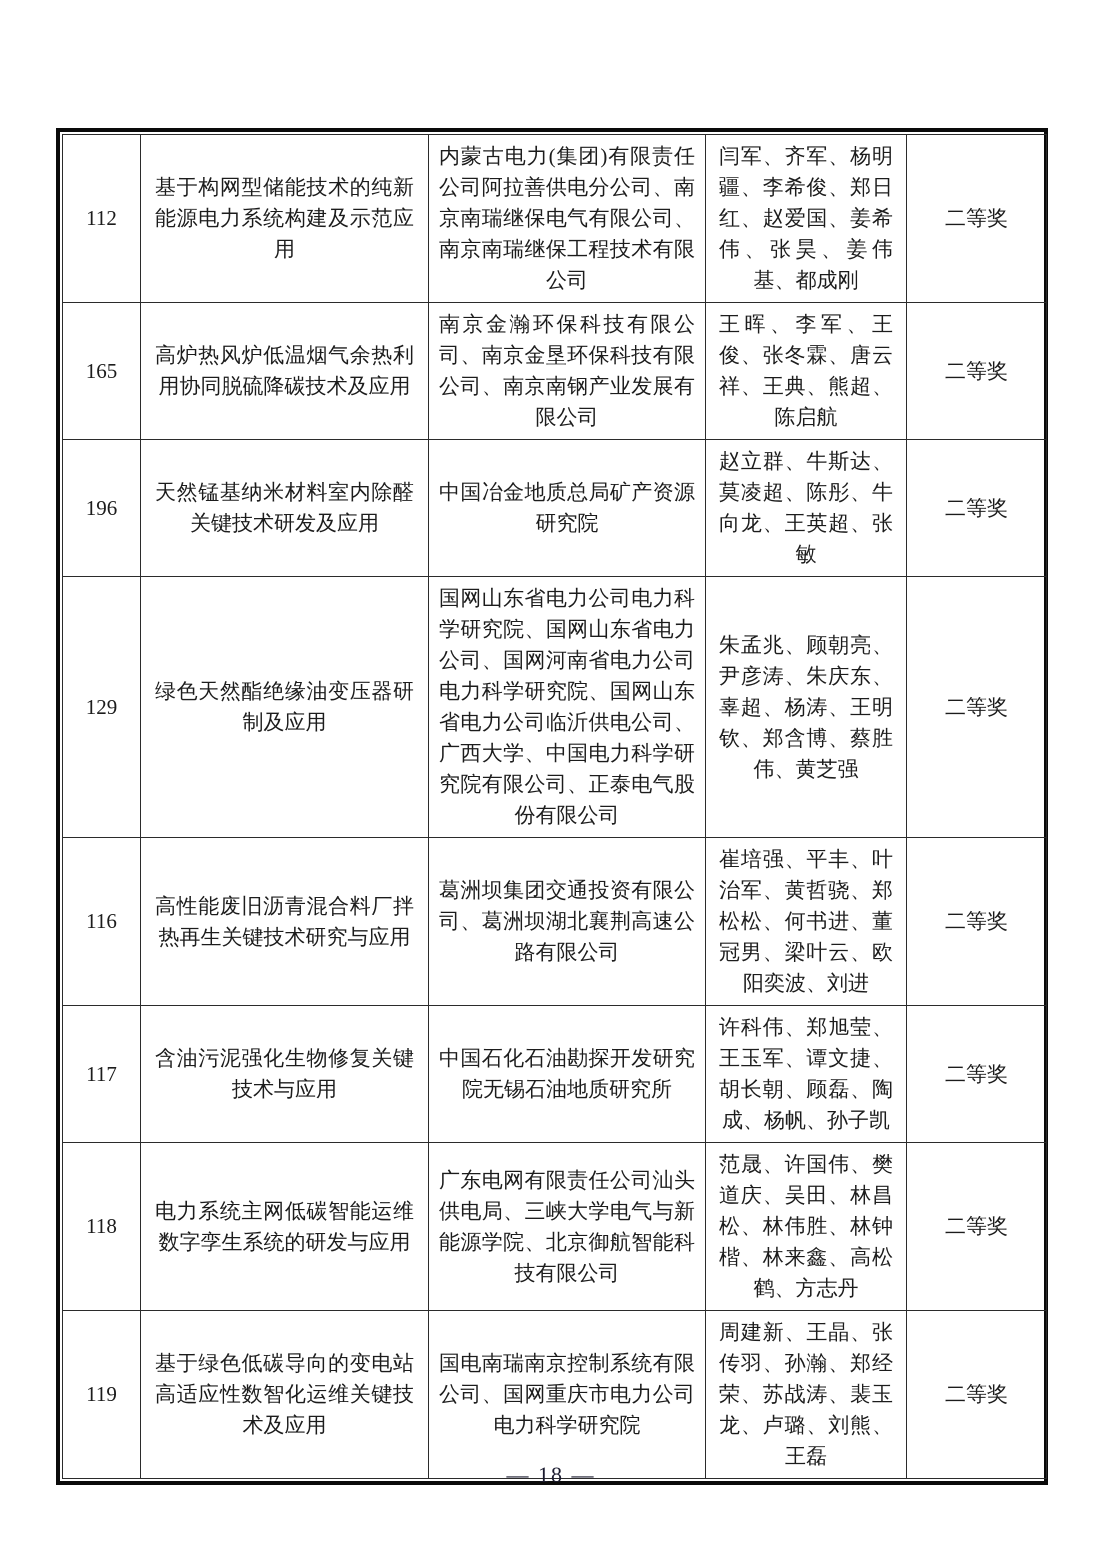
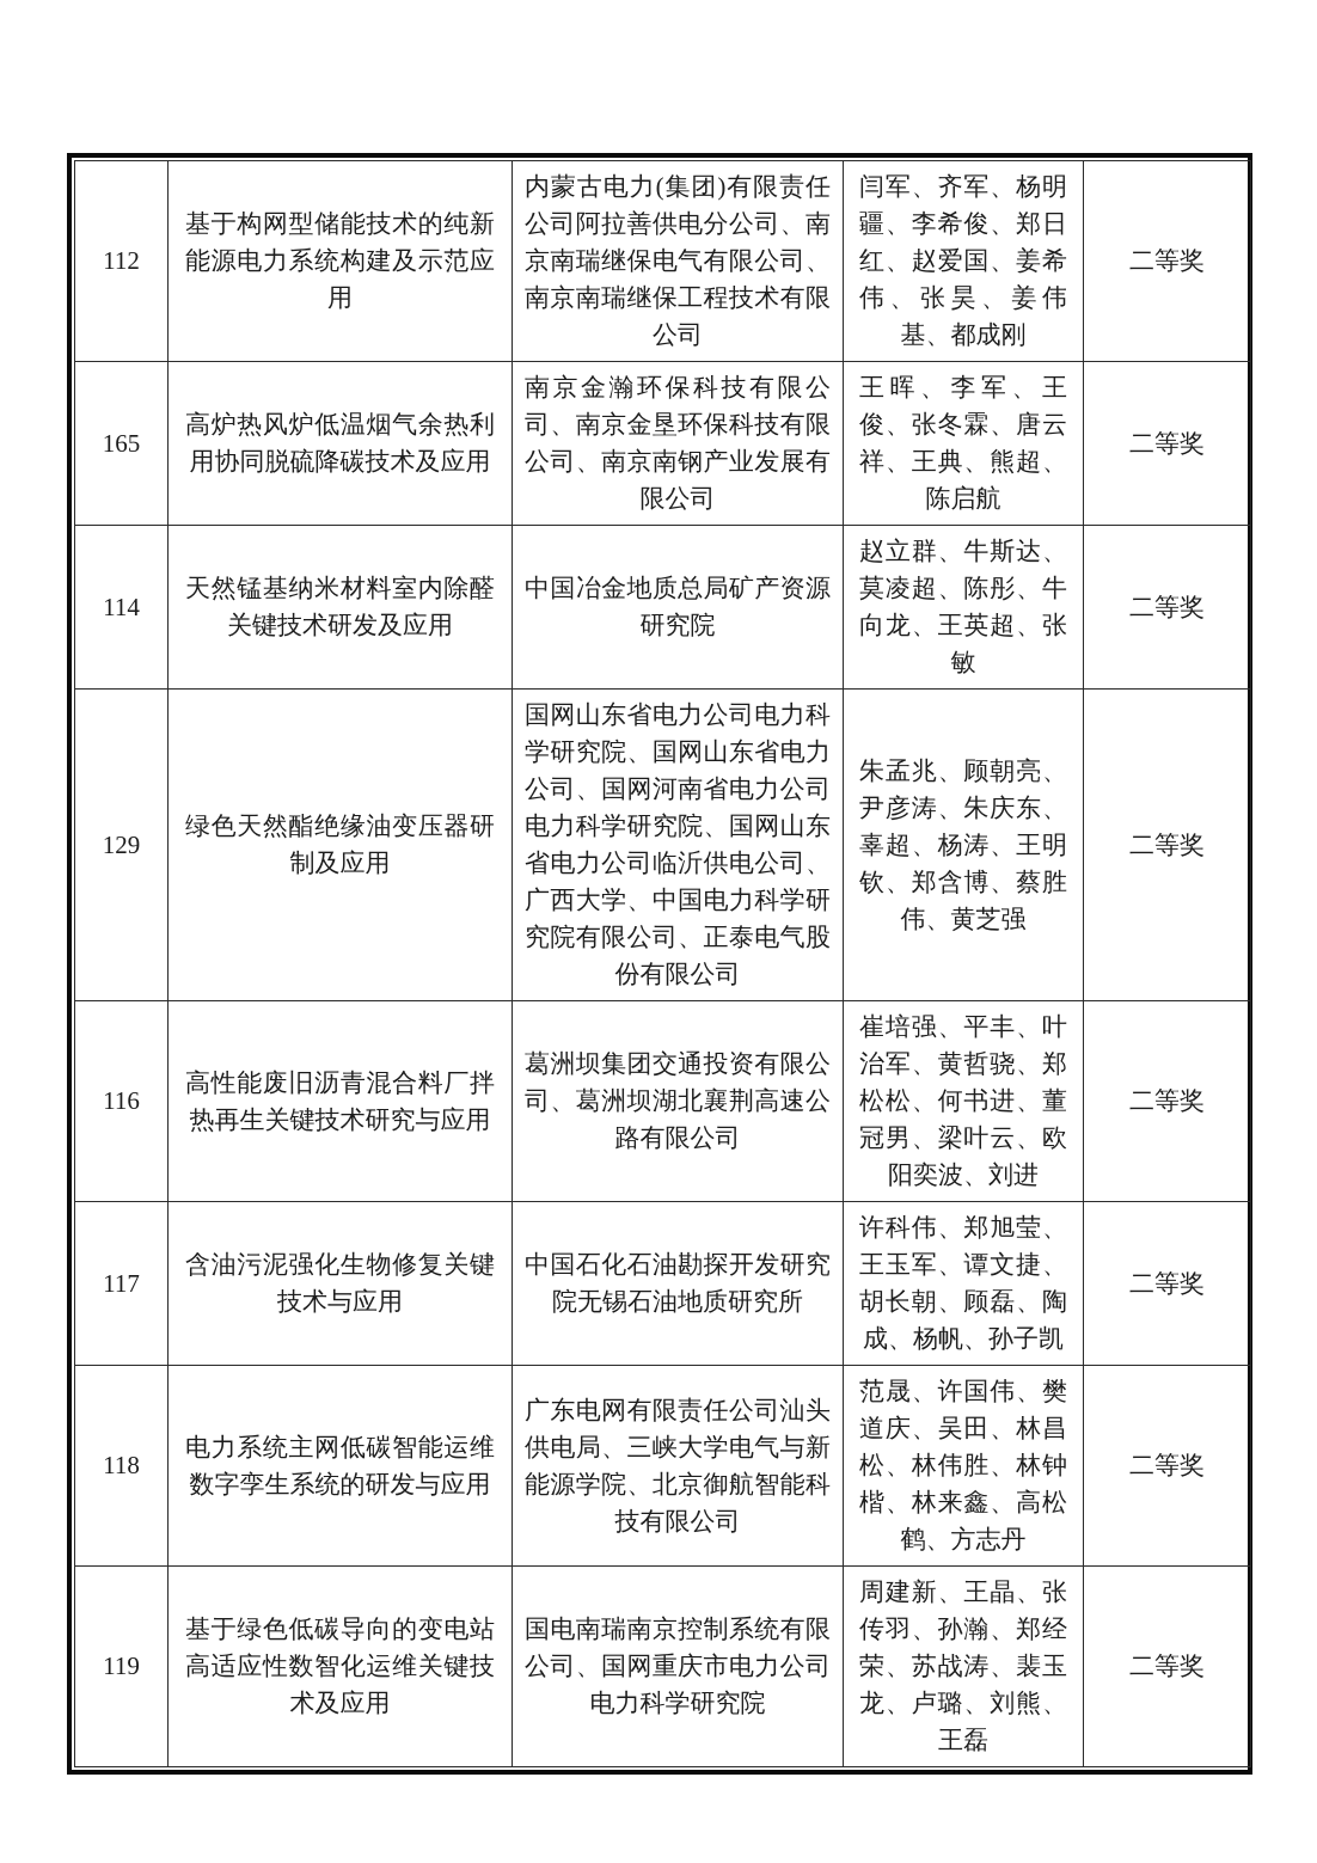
  112	基于构网型储能技术的纯新能源电力系统构建及示范应用	内蒙古电力(集团)有限责任公司阿拉善供电分公司、南京南瑞继保电气有限公司、南京南瑞继保工程技术有限公司	闫军、齐军、杨明疆、李希俊、郑日红、赵爱国、姜希伟、张昊、姜伟基、都成刚	二等奖
  165	高炉热风炉低温烟气余热利用协同脱硫降碳技术及应用	南京金瀚环保科技有限公司、南京金垦环保科技有限公司、南京南钢产业发展有限公司	王晖、李军、王俊、张冬霖、唐云祥、王典、熊超、陈启航	二等奖
- 196	天然锰基纳米材料室内除醛关键技术研发及应用	中国冶金地质总局矿产资源研究院	赵立群、牛斯达、莫凌超、陈彤、牛向龙、王英超、张敏	二等奖
+ 114	天然锰基纳米材料室内除醛关键技术研发及应用	中国冶金地质总局矿产资源研究院	赵立群、牛斯达、莫凌超、陈彤、牛向龙、王英超、张敏	二等奖
  129	绿色天然酯绝缘油变压器研制及应用	国网山东省电力公司电力科学研究院、国网山东省电力公司、国网河南省电力公司电力科学研究院、国网山东省电力公司临沂供电公司、广西大学、中国电力科学研究院有限公司、正泰电气股份有限公司	朱孟兆、顾朝亮、尹彦涛、朱庆东、辜超、杨涛、王明钦、郑含博、蔡胜伟、黄芝强	二等奖
  116	高性能废旧沥青混合料厂拌热再生关键技术研究与应用	葛洲坝集团交通投资有限公司、葛洲坝湖北襄荆高速公路有限公司	崔培强、平丰、叶治军、黄哲骁、郑松松、何书进、董冠男、梁叶云、欧阳奕波、刘进	二等奖
  117	含油污泥强化生物修复关键技术与应用	中国石化石油勘探开发研究院无锡石油地质研究所	许科伟、郑旭莹、王玉军、谭文捷、胡长朝、顾磊、陶成、杨帆、孙子凯	二等奖
  118	电力系统主网低碳智能运维数字孪生系统的研发与应用	广东电网有限责任公司汕头供电局、三峡大学电气与新能源学院、北京御航智能科技有限公司	范晟、许国伟、樊道庆、吴田、林昌松、林伟胜、林钟楷、林来鑫、高松鹤、方志丹	二等奖
  119	基于绿色低碳导向的变电站高适应性数智化运维关键技术及应用	国电南瑞南京控制系统有限公司、国网重庆市电力公司电力科学研究院	周建新、王晶、张传羽、孙瀚、郑经荣、苏战涛、裴玉龙、卢璐、刘熊、王磊	二等奖
- — 18 —
